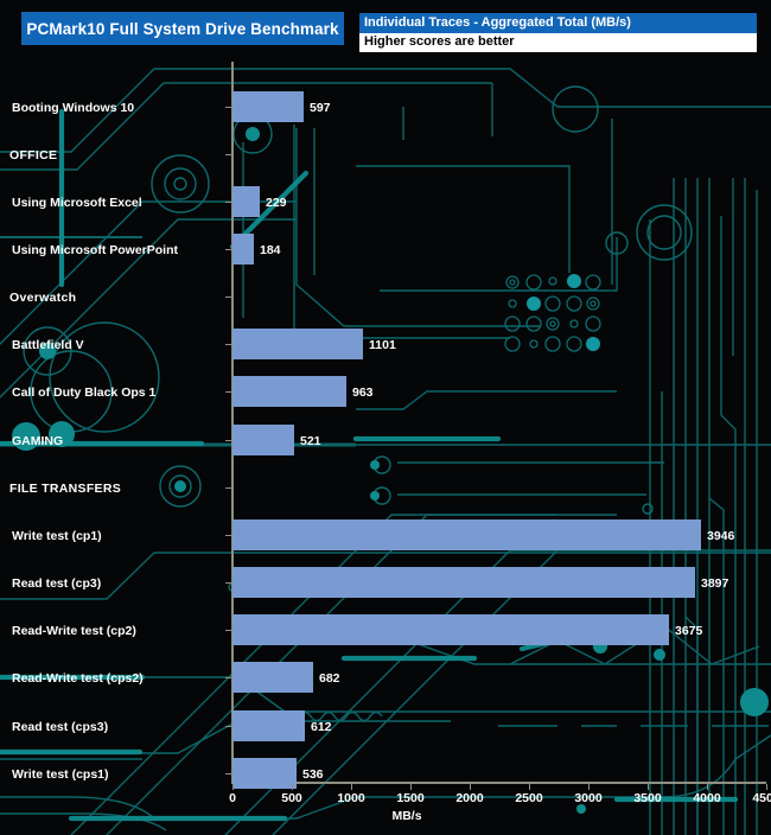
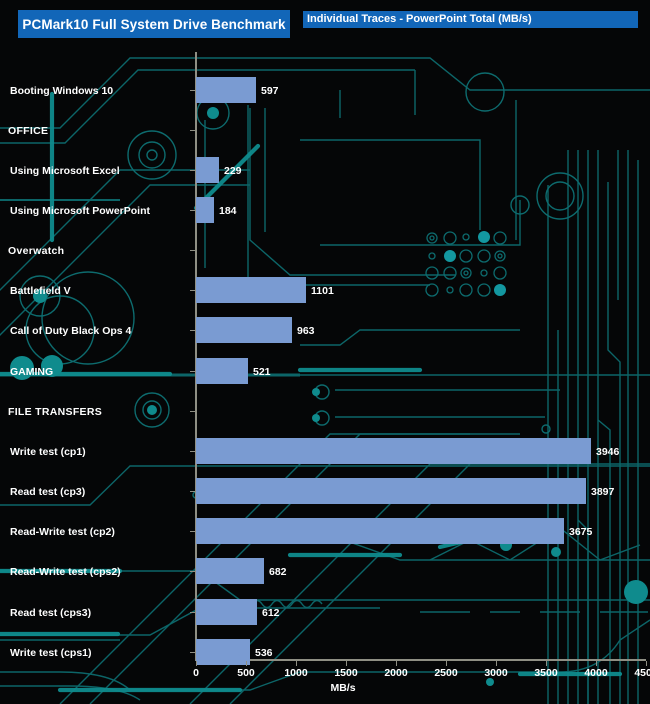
  PCMark10 Full System Drive Benchmark
- Individual Traces - Aggregated Total (MB/s)
+ Individual Traces - PowerPoint Total (MB/s)
- Higher scores are better
  Booting Windows 10
  597
  OFFICE
  Using Microsoft Excel
  229
  Using Microsoft PowerPoint
  184
  Overwatch
  Battlefield V
  1101
- Call of Duty Black Ops 1
+ Call of Duty Black Ops 4
  963
  GAMING
  521
  FILE TRANSFERS
  Write test (cp1)
  3946
  Read test (cp3)
  3897
  Read-Write test (cp2)
  3675
  Read-Write test (cps2)
  682
  Read test (cps3)
  612
  Write test (cps1)
  536
  0
  500
  1000
  1500
  2000
  2500
  3000
  3500
  4000
  450
  MB/s
